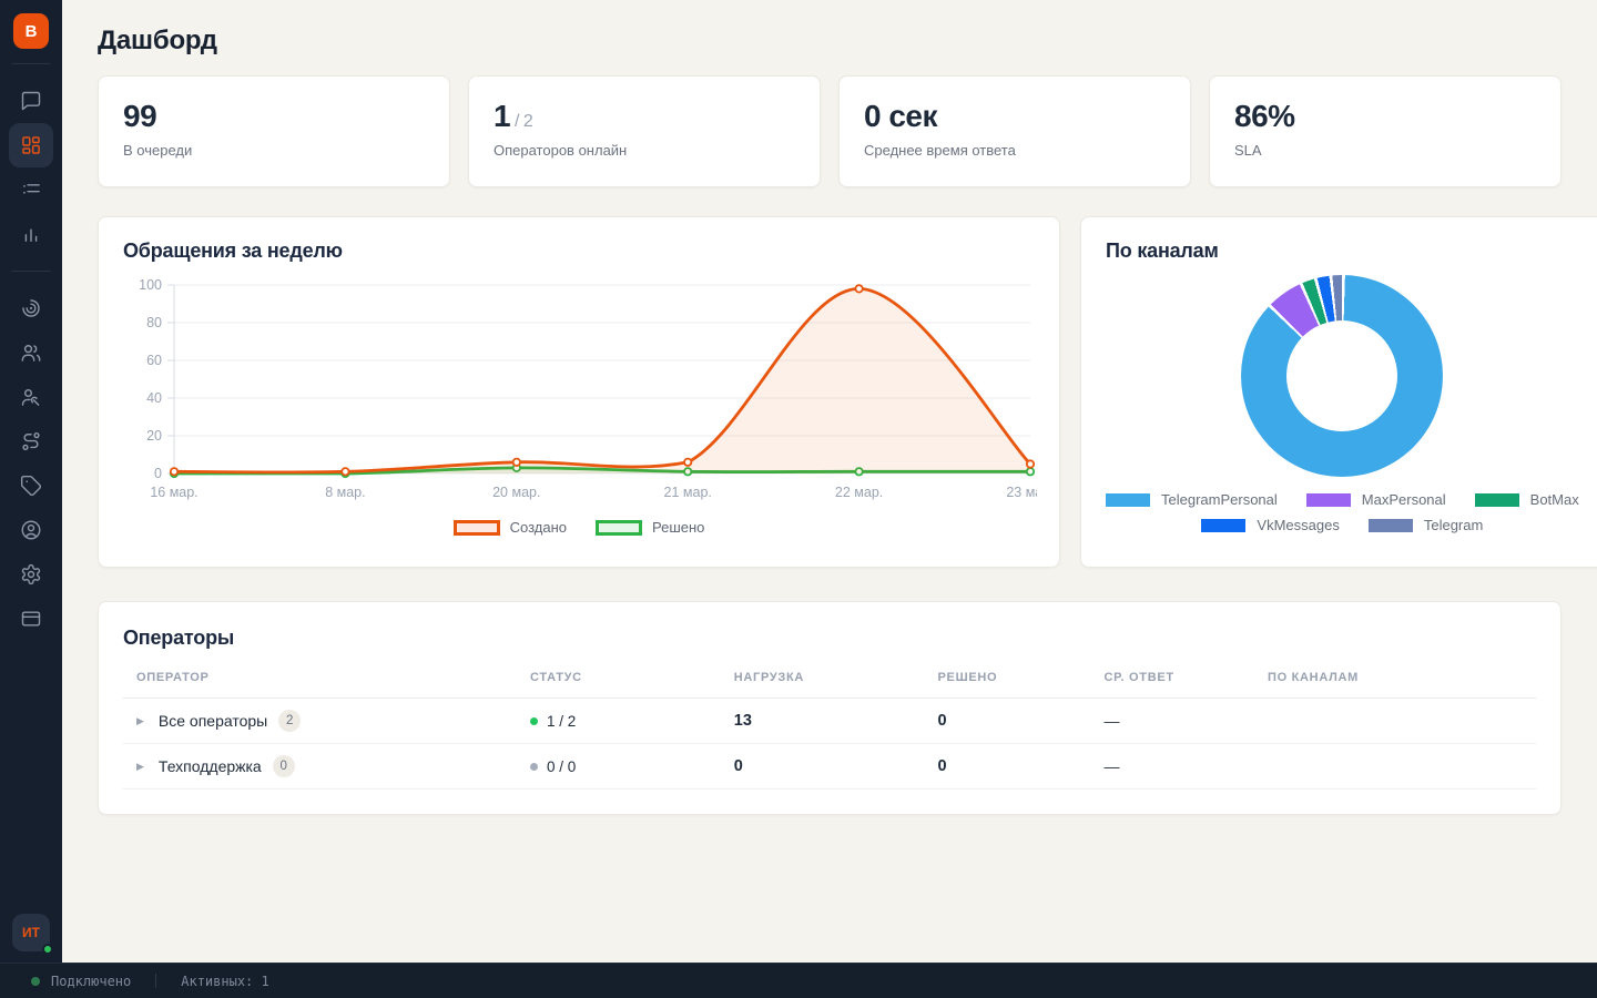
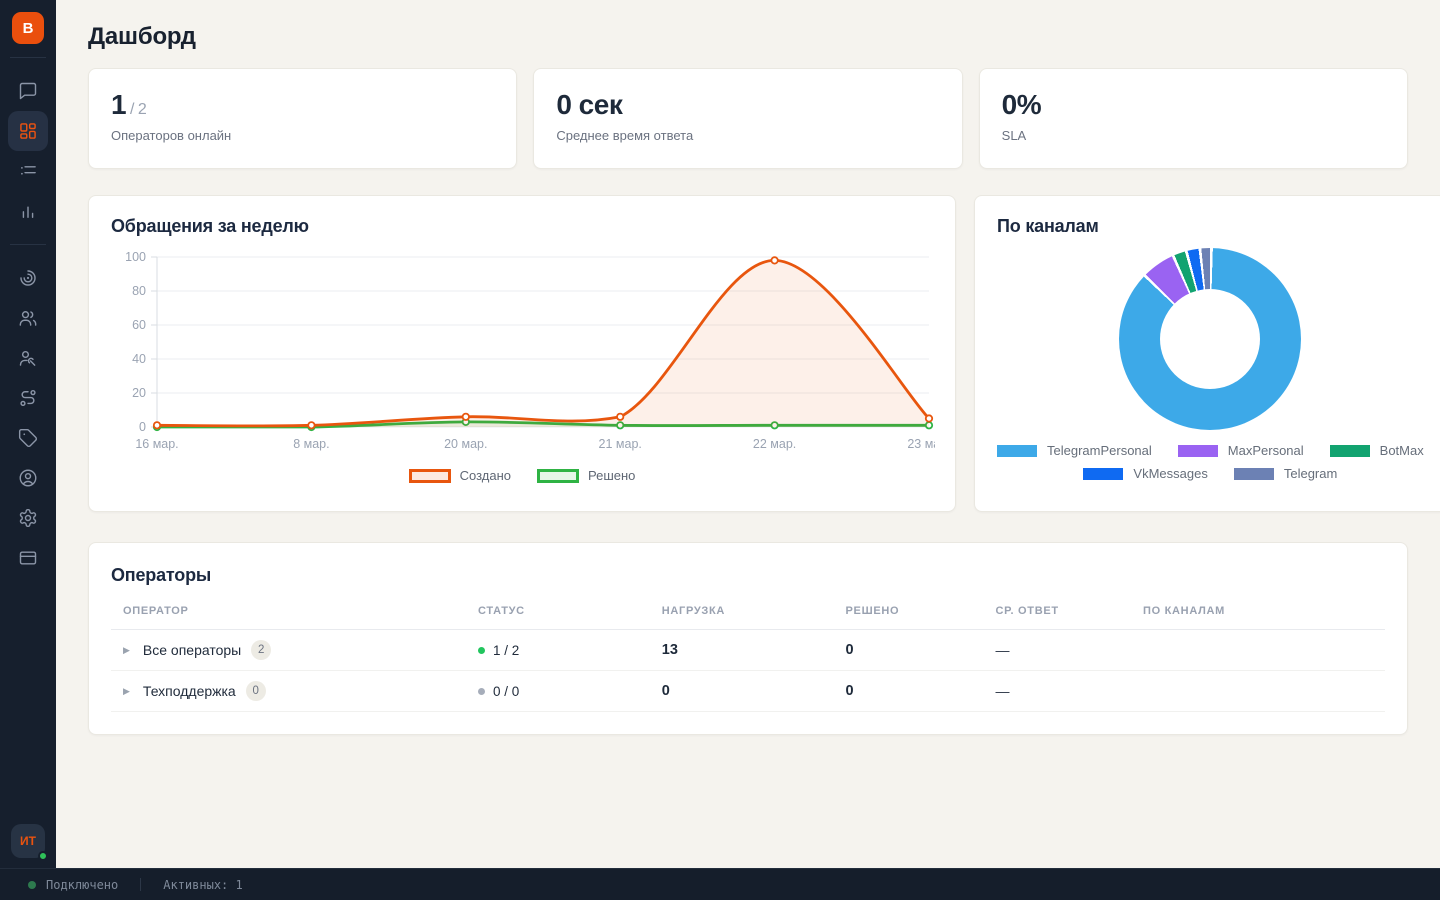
  B
  ИТ
  Дашборд
- 99
- В очереди
  1 / 2
  Операторов онлайн
  0 сек
  Среднее время ответа
- 86%
+ 0%
  SLA
  Обращения за неделю
  0
  20
  40
  60
  80
  100
  16 мар.
  8 мар.
  20 мар.
  21 мар.
  22 мар.
  Создано
  Решено
  По каналам
  TelegramPersonal
  MaxPersonal
  BotMax
  VkMessages
  Telegram
  Операторы
  ОПЕРАТОР
  СТАТУС
  НАГРУЗКА
  РЕШЕНО
  СР. ОТВЕТ
  ПО КАНАЛАМ
  ▶
  Все операторы
  2
  1 / 2
  13
  0
  —
  ▶
  Техподдержка
  0
  0 / 0
  0
  0
  —
  Подключено
  Активных: 1
